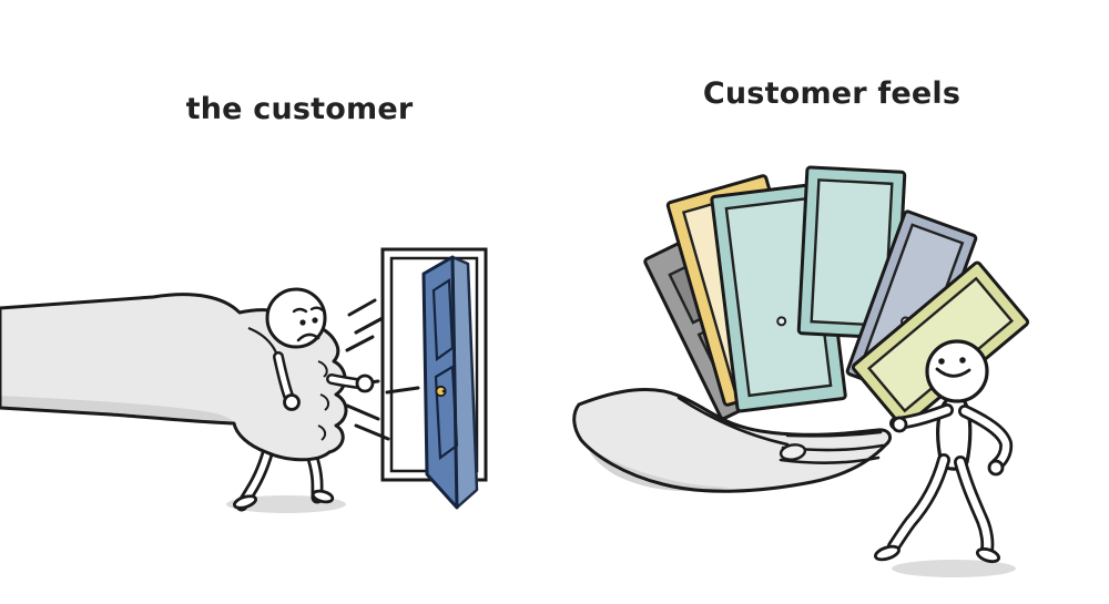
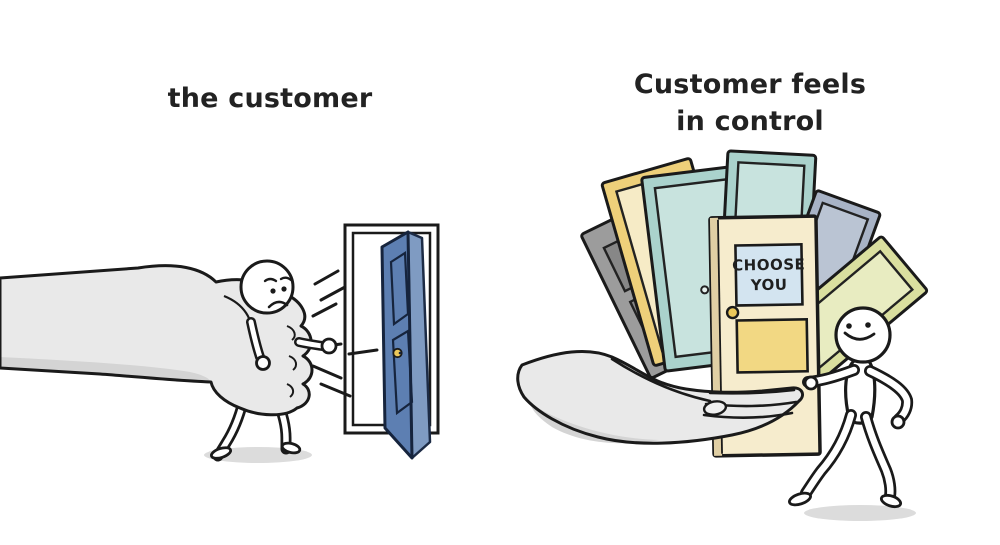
  the customer
  Customer feels
+ in control
+ CHOOSE
+ YOU
